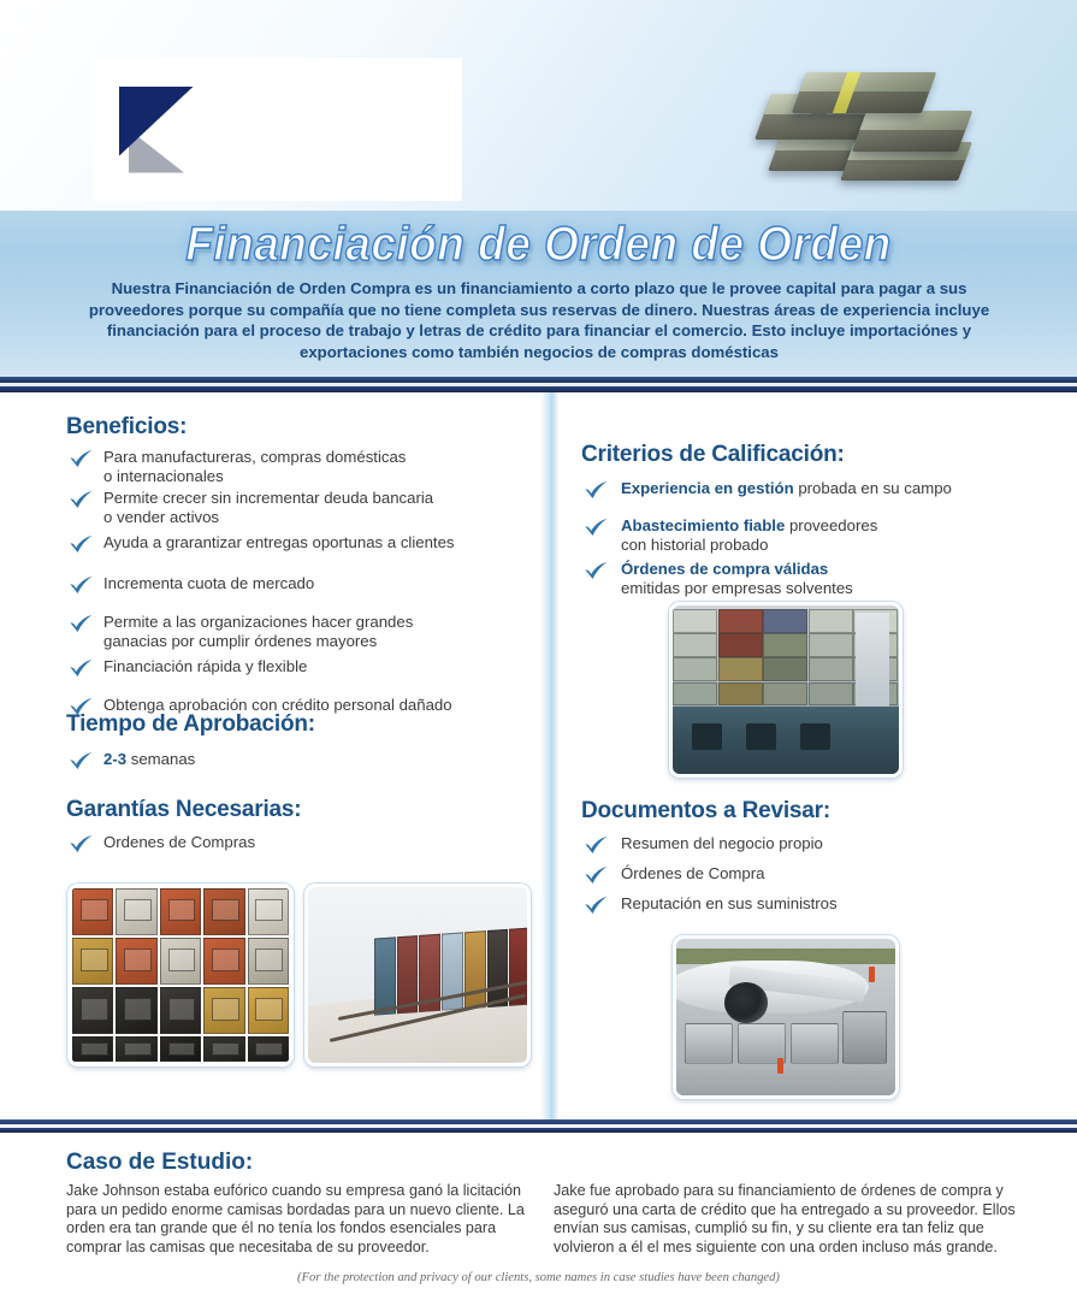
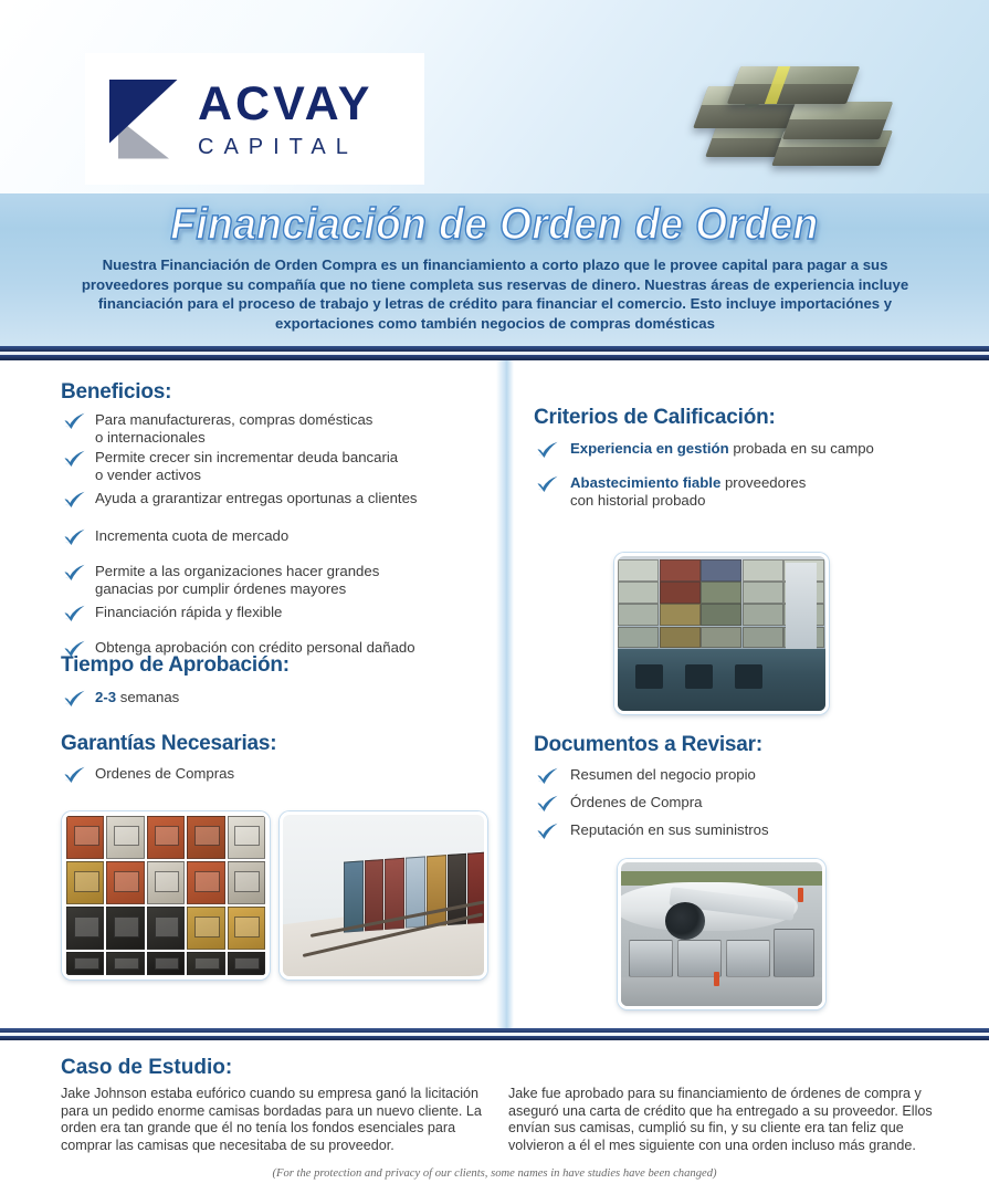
+ ACVAY
+ CAPITAL
  Financiación de Orden de Orden
  Nuestra Financiación de Orden Compra es un financiamiento a corto plazo que le provee capital para pagar a sus proveedores porque su compañía que no tiene completa sus reservas de dinero. Nuestras áreas de experiencia incluye financiación para el proceso de trabajo y letras de crédito para financiar el comercio. Esto incluye importaciónes y exportaciones como también negocios de compras domésticas
  Beneficios:
  Para manufactureras, compras domésticas
  o internacionales
  Permite crecer sin incrementar deuda bancaria
  o vender activos
  Ayuda a grarantizar entregas oportunas a clientes
  Incrementa cuota de mercado
  Permite a las organizaciones hacer grandes
  ganacias por cumplir órdenes mayores
  Financiación rápida y flexible
  Obtenga aprobación con crédito personal dañado
  Tiempo de Aprobación:
  2-3 semanas
  Garantías Necesarias:
  Ordenes de Compras
  Criterios de Calificación:
  Experiencia en gestión probada en su campo
  Abastecimiento fiable proveedores
  con historial probado
- Órdenes de compra válidas
- emitidas por empresas solventes
  Documentos a Revisar:
  Resumen del negocio propio
  Órdenes de Compra
  Reputación en sus suministros
  Caso de Estudio:
  Jake Johnson estaba eufórico cuando su empresa ganó la licitación para un pedido enorme camisas bordadas para un nuevo cliente. La orden era tan grande que él no tenía los fondos esenciales para comprar las camisas que necesitaba de su proveedor.
  Jake fue aprobado para su financiamiento de órdenes de compra y aseguró una carta de crédito que ha entregado a su proveedor. Ellos envían sus camisas, cumplió su fin, y su cliente era tan feliz que volvieron a él el mes siguiente con una orden incluso más grande.
- (For the protection and privacy of our clients, some names in case studies have been changed)
+ (For the protection and privacy of our clients, some names in have studies have been changed)
